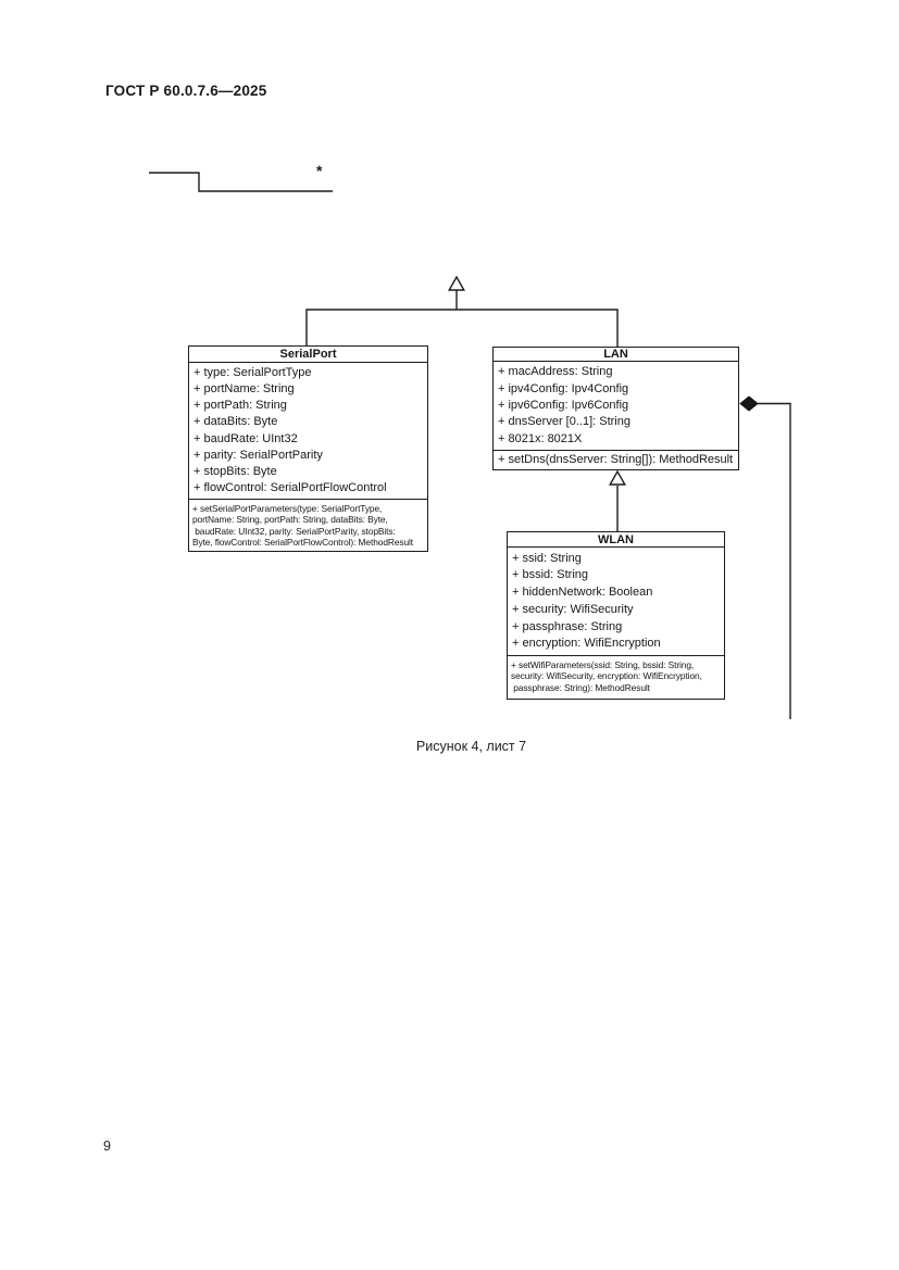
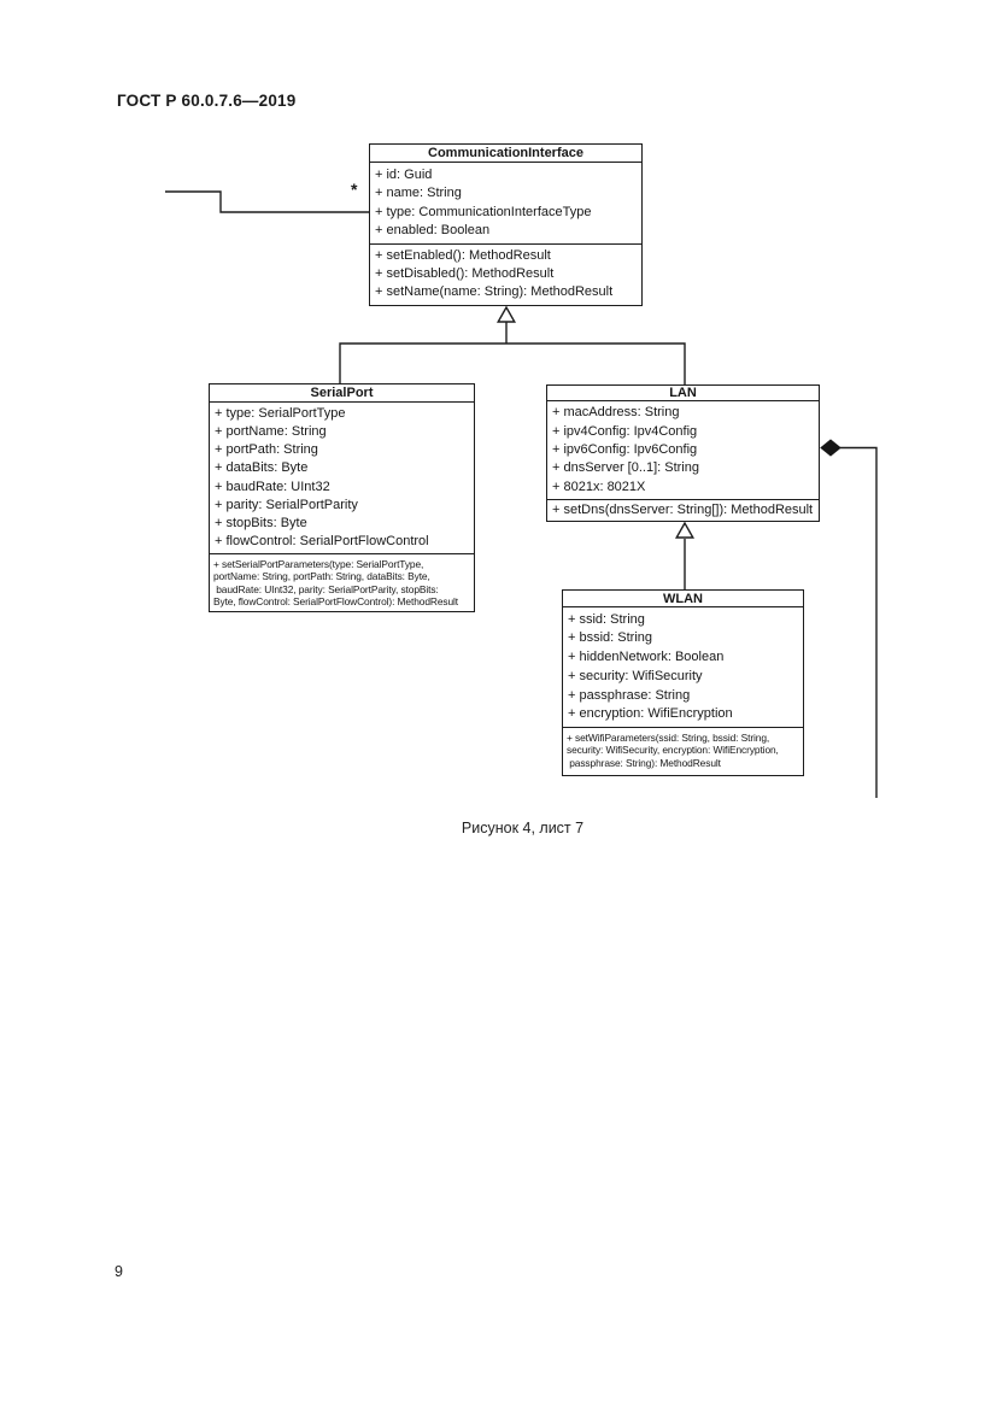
- ГОСТ Р 60.0.7.6—2025
+ ГОСТ Р 60.0.7.6—2019
  *
+ CommunicationInterface
+ + id: Guid
+ + name: String
+ + type: CommunicationInterfaceType
+ + enabled: Boolean
+ + setEnabled(): MethodResult
+ + setDisabled(): MethodResult
+ + setName(name: String): MethodResult
  SerialPort
  + type: SerialPortType
  + portName: String
  + portPath: String
  + dataBits: Byte
  + baudRate: UInt32
  + parity: SerialPortParity
  + stopBits: Byte
  + flowControl: SerialPortFlowControl
  + setSerialPortParameters(type: SerialPortType,
  portName: String, portPath: String, dataBits: Byte,
  baudRate: UInt32, parity: SerialPortParity, stopBits:
  Byte, flowControl: SerialPortFlowControl): MethodResult
  LAN
  + macAddress: String
  + ipv4Config: Ipv4Config
  + ipv6Config: Ipv6Config
  + dnsServer [0..1]: String
  + 8021x: 8021X
  + setDns(dnsServer: String[]): MethodResult
  WLAN
  + ssid: String
  + bssid: String
  + hiddenNetwork: Boolean
  + security: WifiSecurity
  + passphrase: String
  + encryption: WifiEncryption
  + setWifiParameters(ssid: String, bssid: String,
  security: WifiSecurity, encryption: WifiEncryption,
  passphrase: String): MethodResult
  Рисунок 4, лист 7
  9
